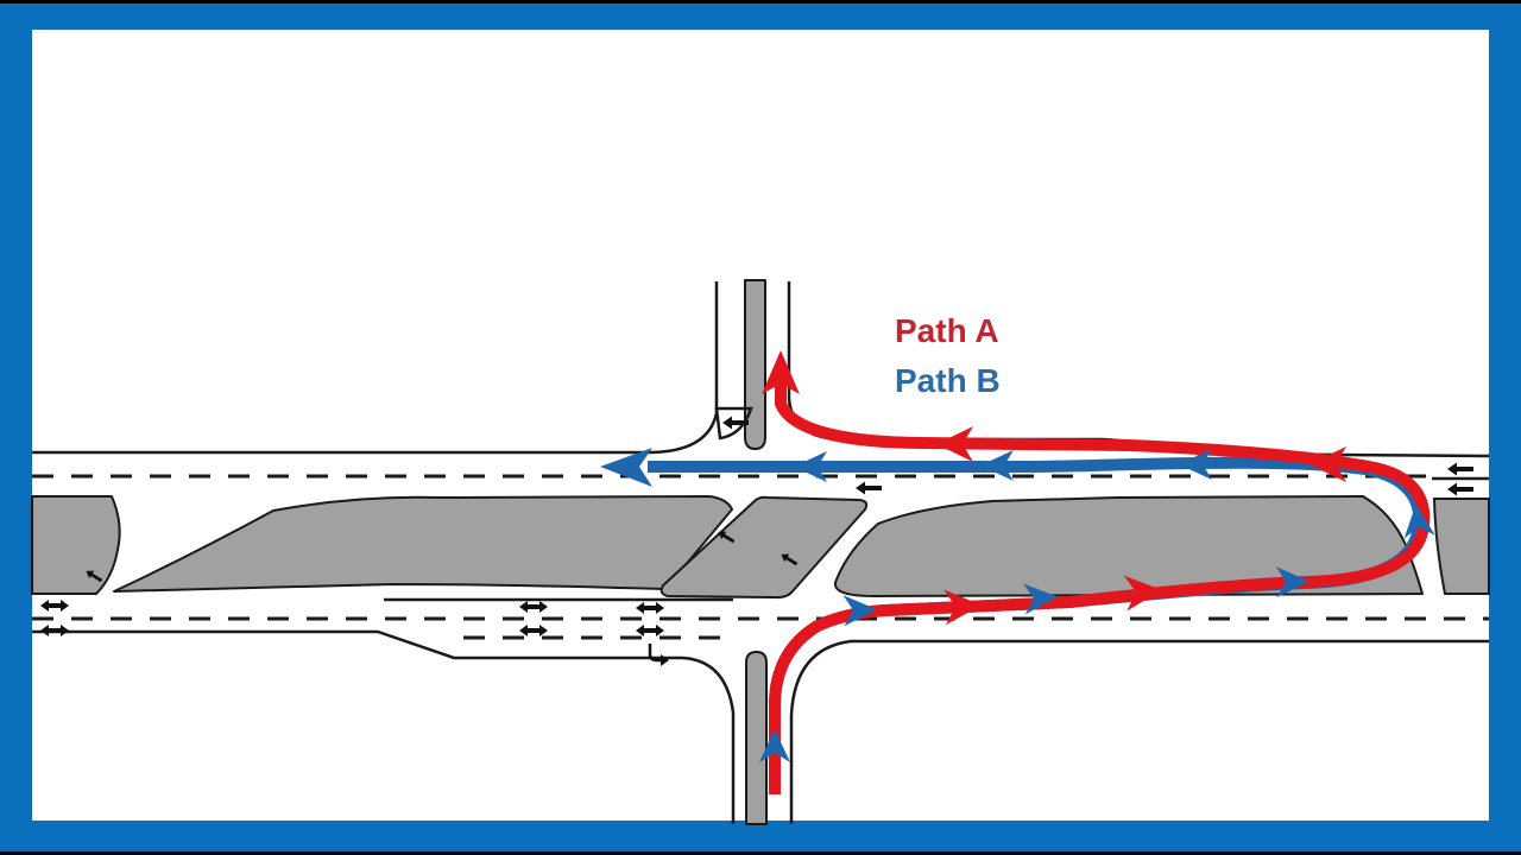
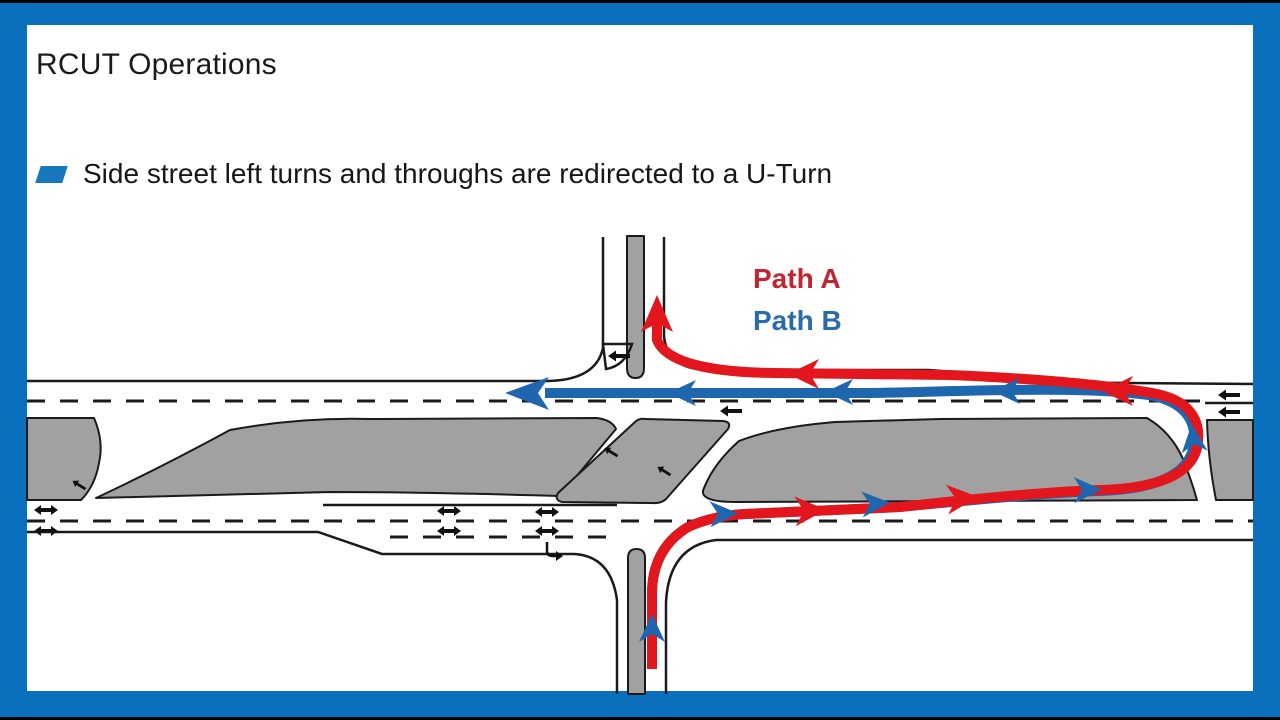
+ RCUT Operations
+ Side street left turns and throughs are redirected to a U-Turn
  Path A
  Path B
